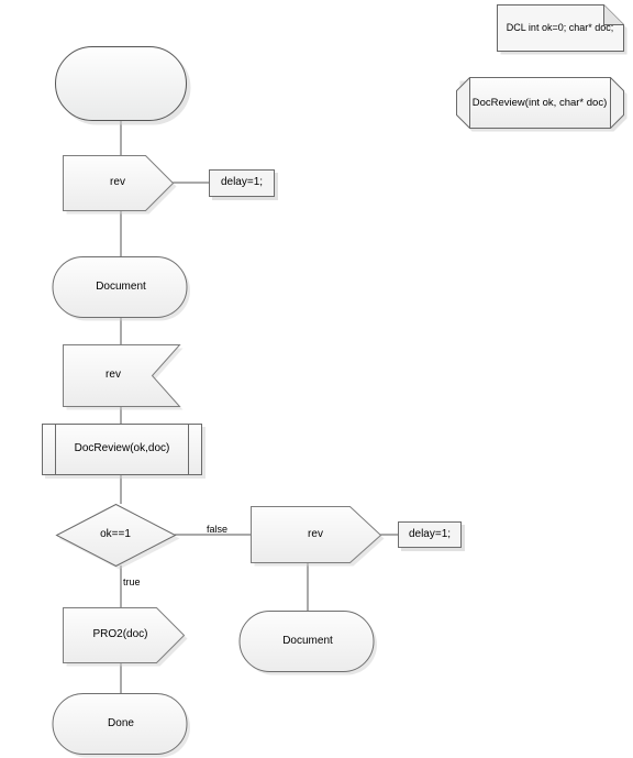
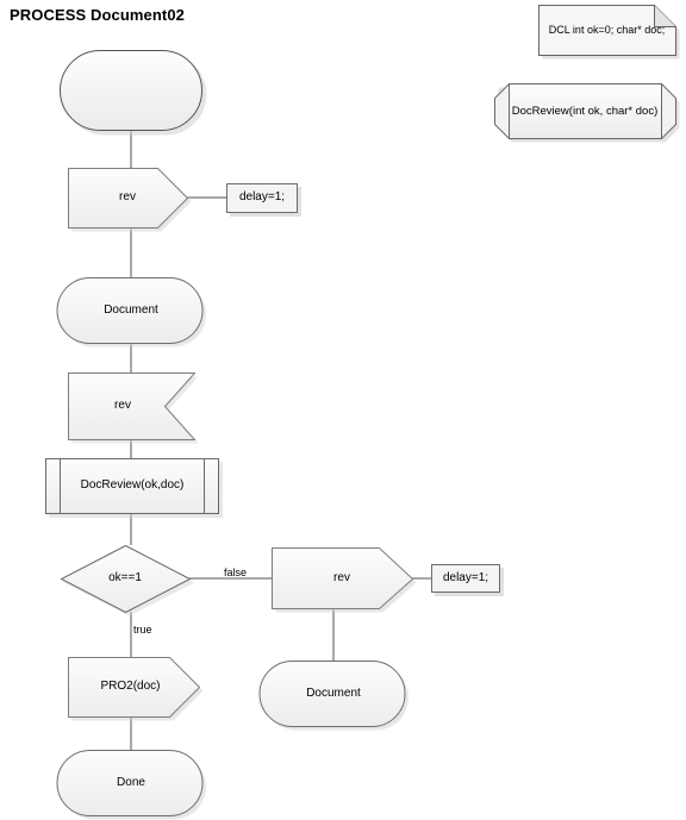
+ PROCESS Document02
  rev
  delay=1;
  Document
  rev
  DocReview(ok,doc)
  ok==1
  false
  true
  rev
  delay=1;
  Document
  PRO2(doc)
  Done
  DCL int ok=0; char* doc;
  DocReview(int ok, char* doc)
